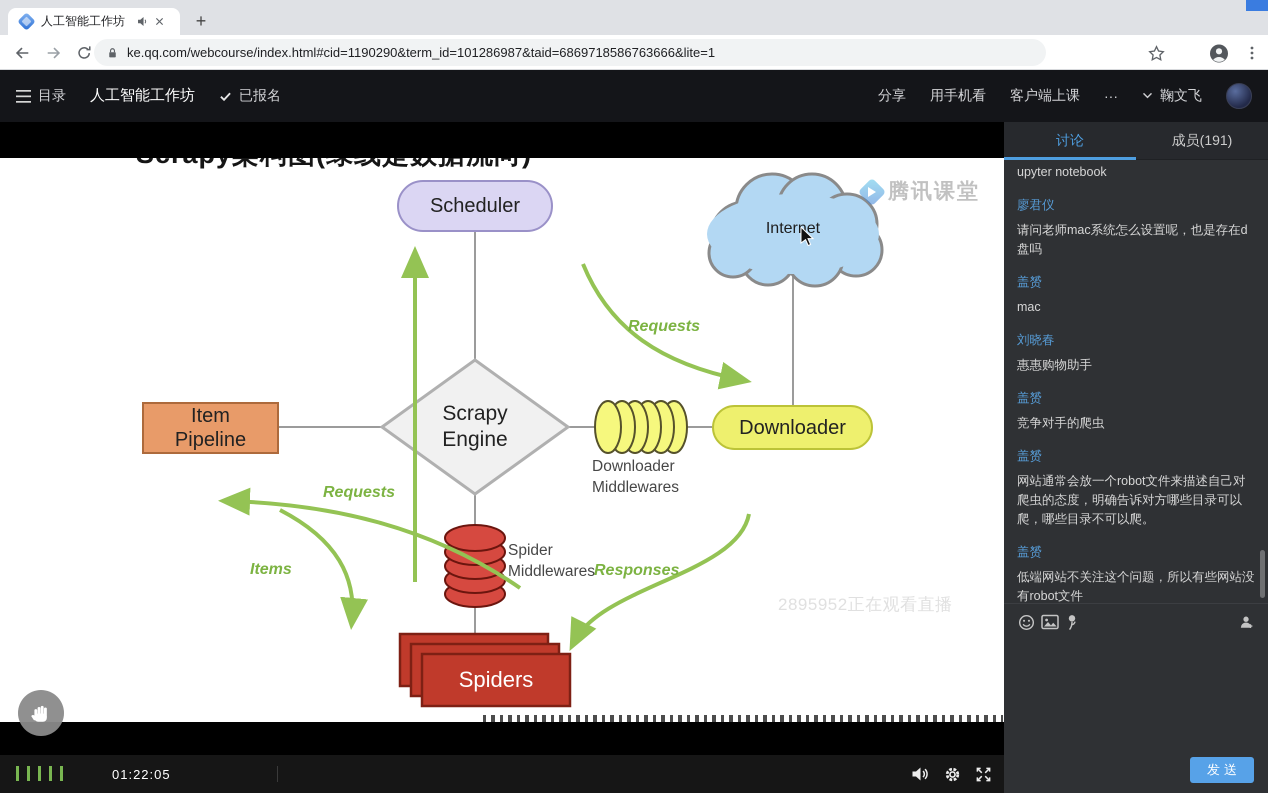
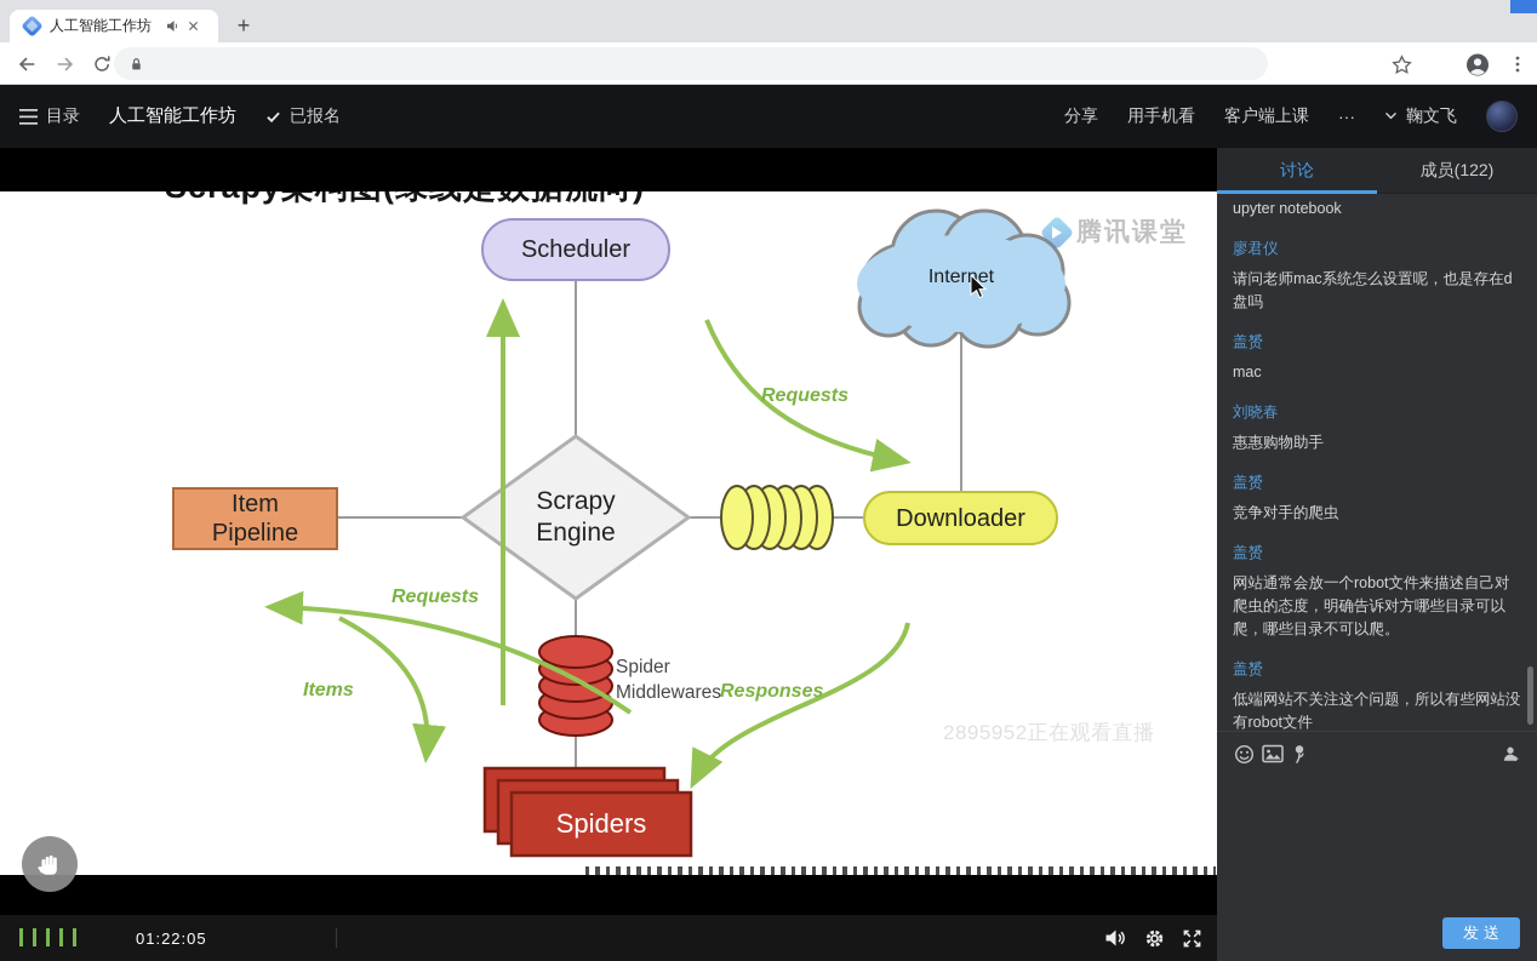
  人工智能工作坊
  +
- ke.qq.com/webcourse/index.html#cid=1190290&term_id=101286987&taid=6869718586763666&lite=1
  目录
  人工智能工作坊
  已报名
  分享
  用手机看
  客户端上课
  ···
  鞠文飞
  Scheduler
  Interet
  Scrapy Engine
  Item Pipeline
  Downloader
- Downloader Middlewares
  Spider Middlewares
  Spiders
  Requests
  Requests
  Items
  Responses
  腾讯课堂
  2895952正在观看直播
  01:22:05
  讨论
- 成员(191)
+ 成员(122)
  upyter notebook
  廖君仪
  请问老师mac系统怎么设置呢，也是存在d盘吗
  盖赟
  mac
  刘晓春
  惠惠购物助手
  盖赟
  竞争对手的爬虫
  盖赟
  网站通常会放一个robot文件来描述自己对爬虫的态度，明确告诉对方哪些目录可以爬，哪些目录不可以爬。
  盖赟
  低端网站不关注这个问题，所以有些网站没有robot文件
  发送
